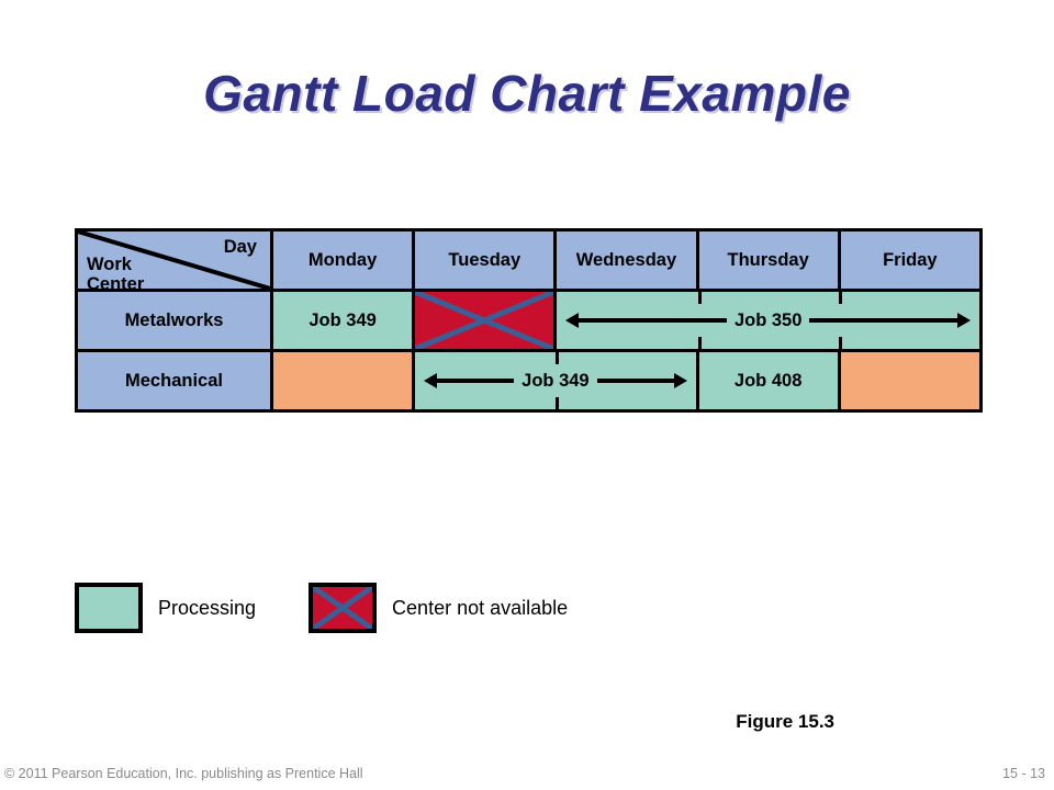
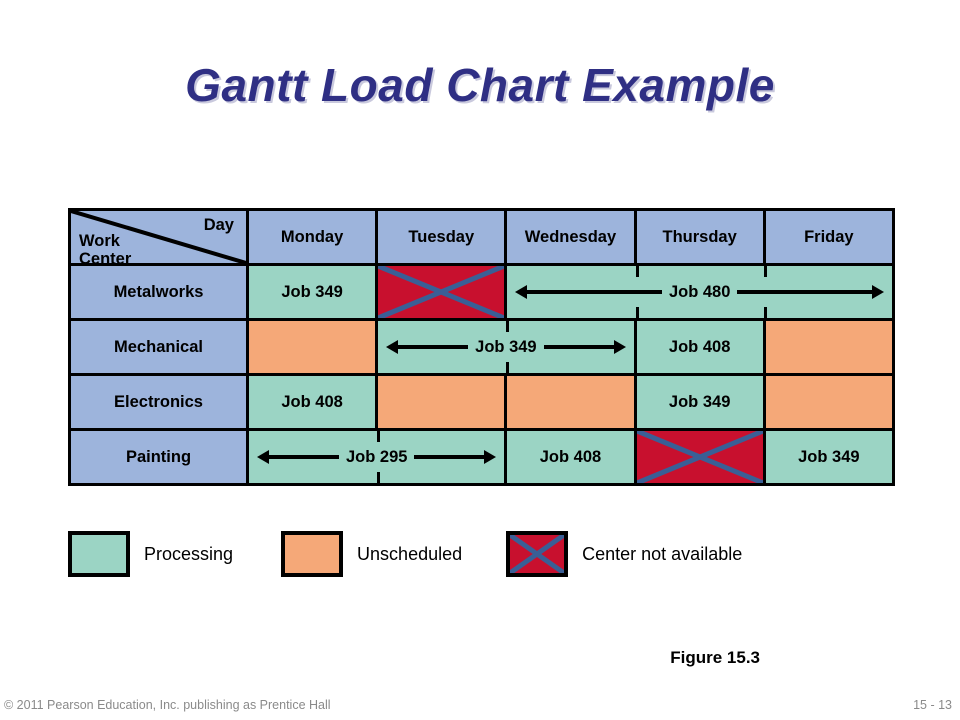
  Gantt Load Chart Example
  Day Work Center	Monday	Tuesday	Wednesday	Thursday	Friday
- Metalworks	Job 349		Job 350
+ Metalworks	Job 349		Job 480
  Mechanical		Job 349	Job 408
+ Electronics	Job 408			Job 349
+ Painting	Job 295	Job 408		Job 349
  Processing
+ Unscheduled
  Center not available
  Figure 15.3
  © 2011 Pearson Education, Inc. publishing as Prentice Hall
  15 - 13
